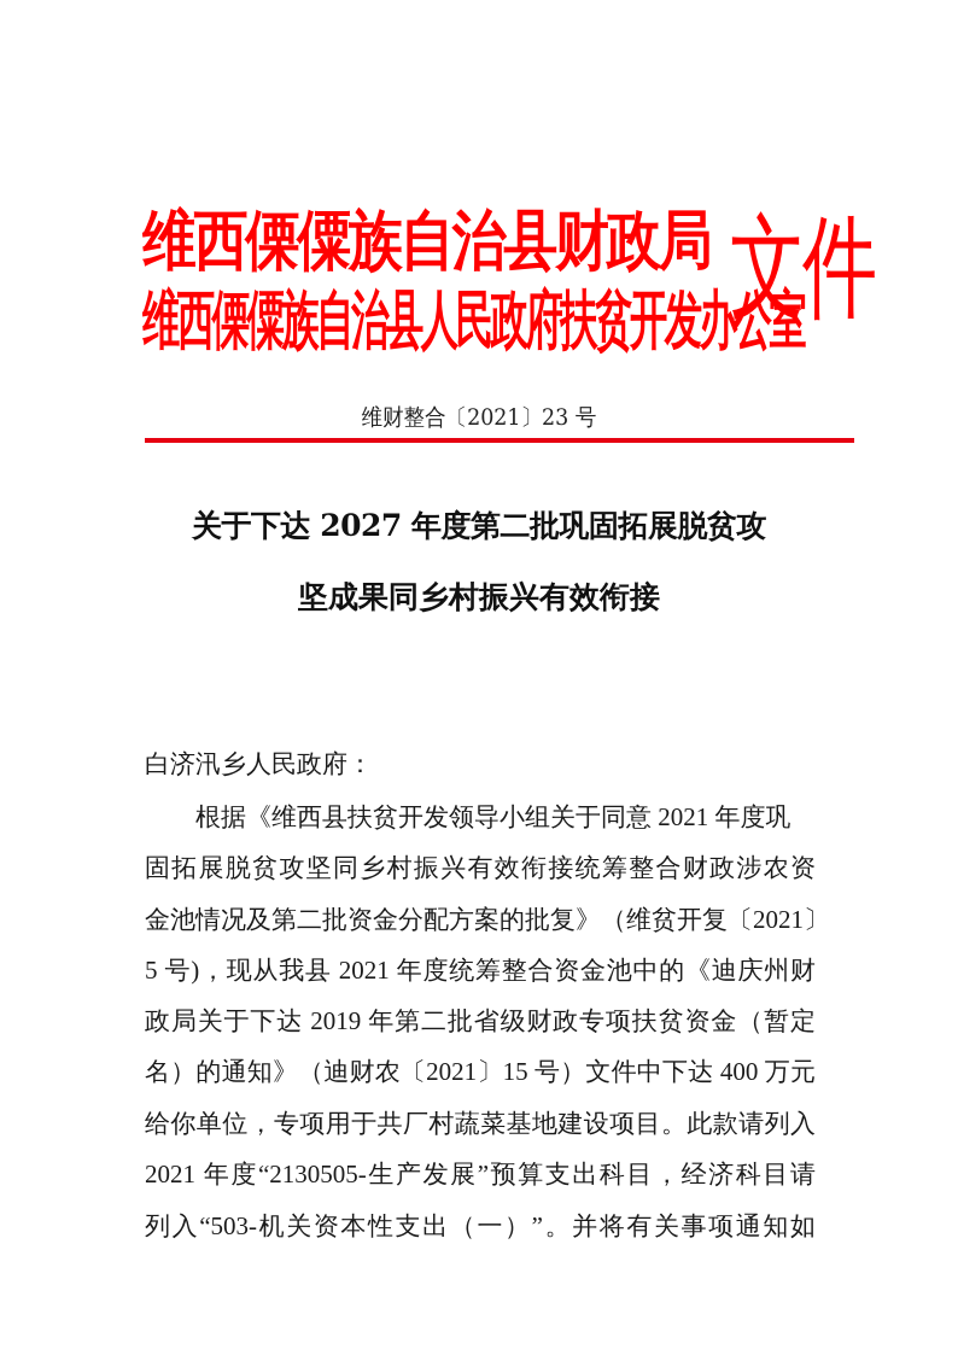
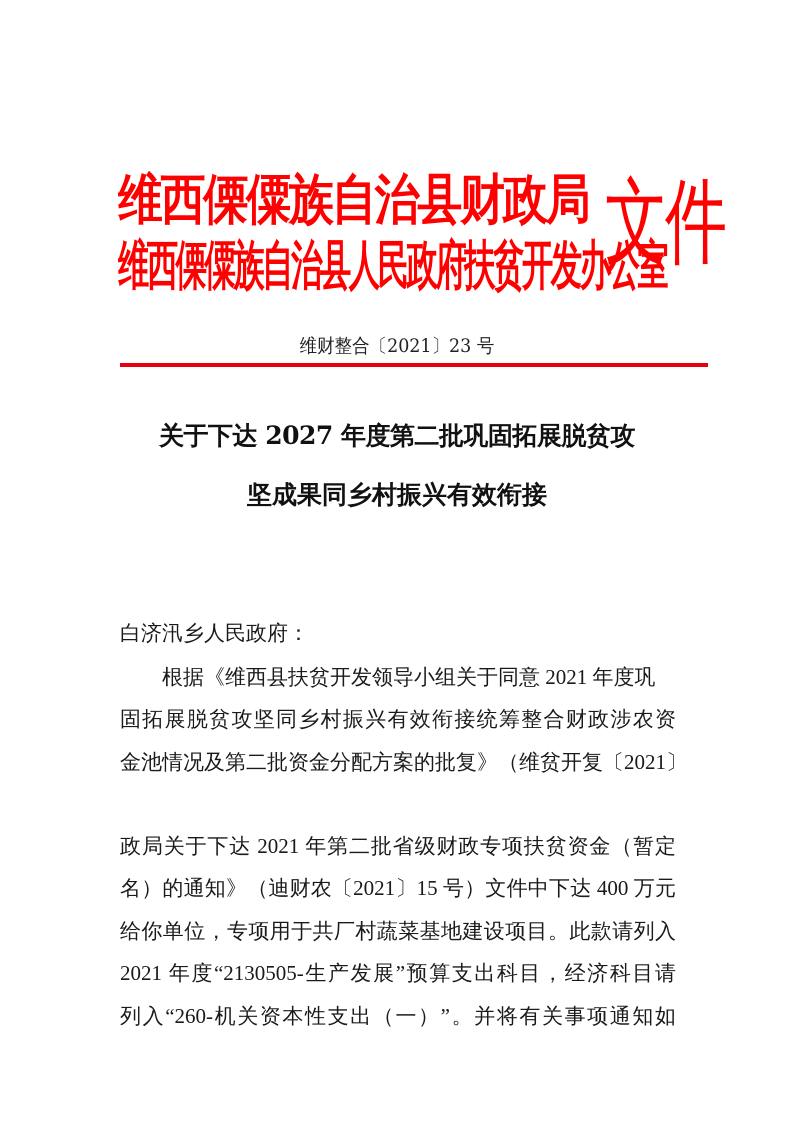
  维西傈僳族自治县财政局
  维西傈僳族自治县人民政府扶贫开发办公室
  文件
  维财整合〔2021〕23 号
  关于下达 2027 年度第二批巩固拓展脱贫攻
  坚成果同乡村振兴有效衔接
  白济汛乡人民政府：
  根据《维西县扶贫开发领导小组关于同意 2021 年度巩
  固拓展脱贫攻坚同乡村振兴有效衔接统筹整合财政涉农资
  金池情况及第二批资金分配方案的批复》（维贫开复〔2021〕
- 5 号)，现从我县 2021 年度统筹整合资金池中的《迪庆州财
- 政局关于下达 2019 年第二批省级财政专项扶贫资金（暂定
+ 政局关于下达 2021 年第二批省级财政专项扶贫资金（暂定
  名）的通知》（迪财农〔2021〕15 号）文件中下达 400 万元
  给你单位，专项用于共厂村蔬菜基地建设项目。此款请列入
  2021 年度“2130505-生产发展”预算支出科目，经济科目请
- 列入“503-机关资本性支出（一）”。并将有关事项通知如
+ 列入“260-机关资本性支出（一）”。并将有关事项通知如
